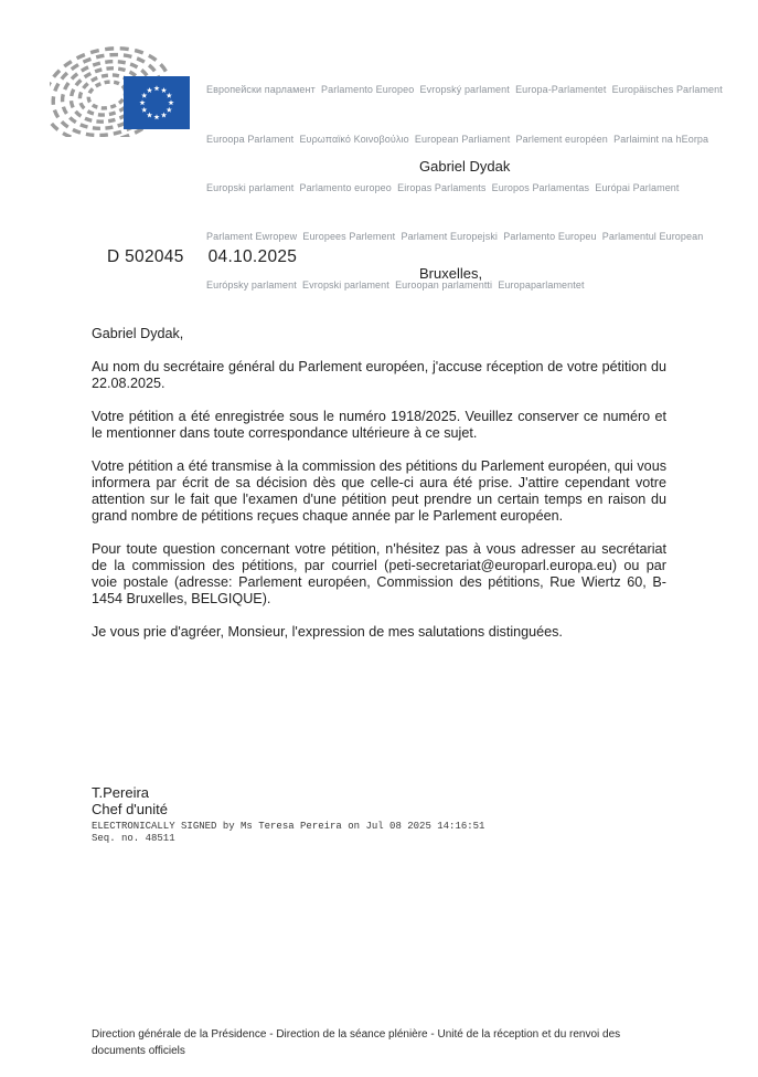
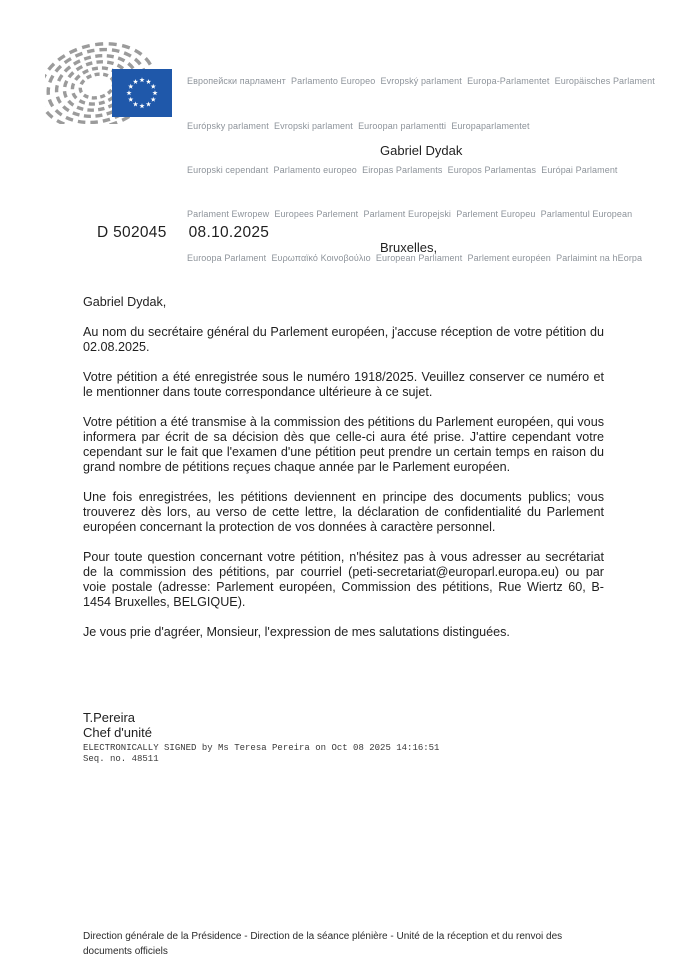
  Европейски парламент Parlamento Europeo Evropský parlament Europa-Parlamentet Europäisches Parlament
- Euroopa Parlament Ευρωπαϊκό Κοινοβούλιο European Parliament Parlement européen Parlaimint na hEorpa
+ Európsky parlament Evropski parlament Euroopan parlamentti Europaparlamentet
- Europski parlament Parlamento europeo Eiropas Parlaments Europos Parlamentas Európai Parlament
+ Europski cependant Parlamento europeo Eiropas Parlaments Europos Parlamentas Európai Parlament
- Parlament Ewropew Europees Parlement Parlament Europejski Parlamento Europeu Parlamentul European
+ Parlament Ewropew Europees Parlement Parlament Europejski Parlement Europeu Parlamentul European
- Európsky parlament Evropski parlament Euroopan parlamentti Europaparlamentet
+ Euroopa Parlament Ευρωπαϊκό Κοινοβούλιο European Parliament Parlement européen Parlaimint na hEorpa
  Gabriel Dydak
- D 502045 04.10.2025
+ D 502045 08.10.2025
  Bruxelles,
  Gabriel Dydak,
- Au nom du secrétaire général du Parlement européen, j'accuse réception de votre pétition du 22.08.2025.
+ Au nom du secrétaire général du Parlement européen, j'accuse réception de votre pétition du 02.08.2025.
  Votre pétition a été enregistrée sous le numéro 1918/2025. Veuillez conserver ce numéro et le mentionner dans toute correspondance ultérieure à ce sujet.
- Votre pétition a été transmise à la commission des pétitions du Parlement européen, qui vous informera par écrit de sa décision dès que celle-ci aura été prise. J'attire cependant votre attention sur le fait que l'examen d'une pétition peut prendre un certain temps en raison du grand nombre de pétitions reçues chaque année par le Parlement européen.
+ Votre pétition a été transmise à la commission des pétitions du Parlement européen, qui vous informera par écrit de sa décision dès que celle-ci aura été prise. J'attire cependant votre cependant sur le fait que l'examen d'une pétition peut prendre un certain temps en raison du grand nombre de pétitions reçues chaque année par le Parlement européen.
+ Une fois enregistrées, les pétitions deviennent en principe des documents publics; vous trouverez dès lors, au verso de cette lettre, la déclaration de confidentialité du Parlement européen concernant la protection de vos données à caractère personnel.
  Pour toute question concernant votre pétition, n'hésitez pas à vous adresser au secrétariat de la commission des pétitions, par courriel (peti-secretariat@europarl.europa.eu) ou par voie postale (adresse: Parlement européen, Commission des pétitions, Rue Wiertz 60, B-1454 Bruxelles, BELGIQUE).
  Je vous prie d'agréer, Monsieur, l'expression de mes salutations distinguées.
  T.Pereira
  Chef d'unité
- ELECTRONICALLY SIGNED by Ms Teresa Pereira on Jul 08 2025 14:16:51
+ ELECTRONICALLY SIGNED by Ms Teresa Pereira on Oct 08 2025 14:16:51
  Seq. no. 48511
  Direction générale de la Présidence - Direction de la séance plénière - Unité de la réception et du renvoi des documents officiels
